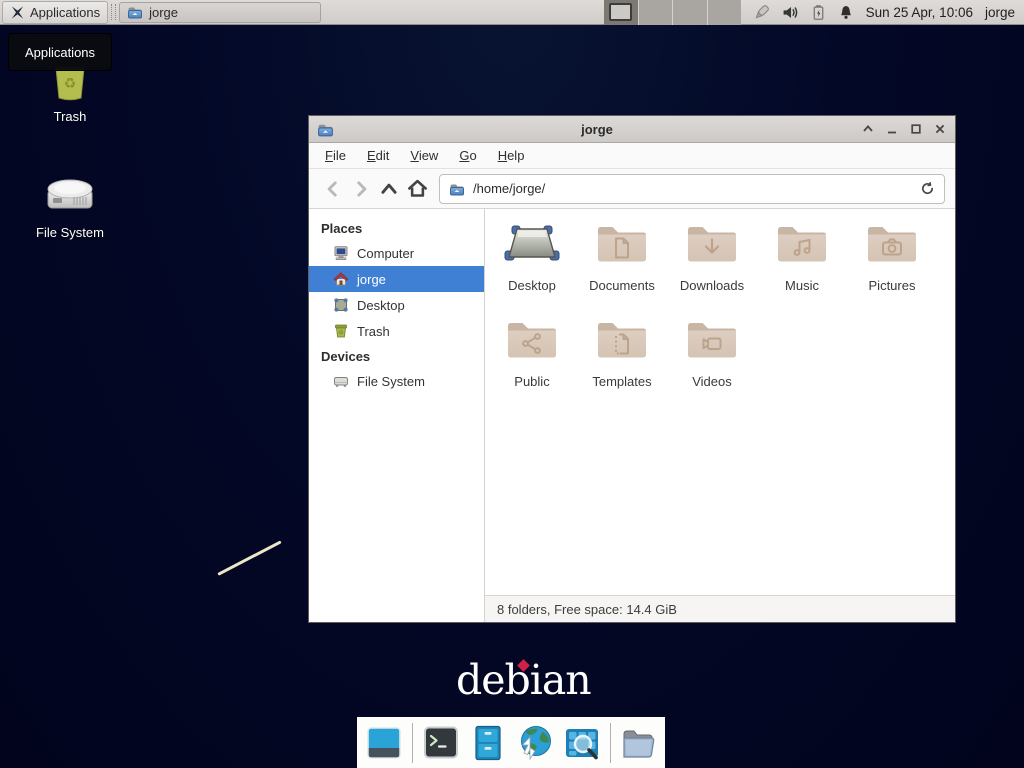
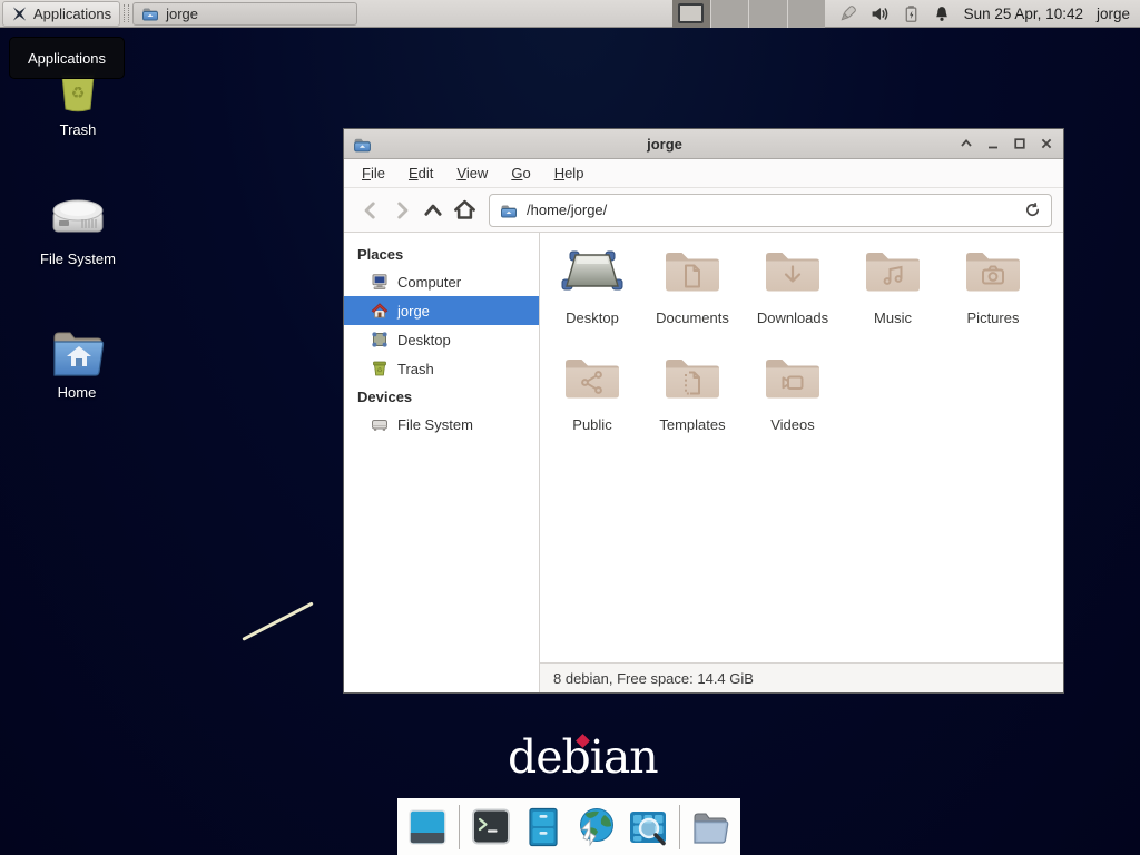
  Applications
  jorge
- Sun 25 Apr, 10:06
+ Sun 25 Apr, 10:42
  jorge
  Applications
  ♻
  Trash
  File System
+ Home
  debian
  jorge
  File
  Edit
  View
  Go
  Help
  /home/jorge/
  Places
  Computer
  jorge
  Desktop
  Trash
  Devices
  File System
  Desktop
  Documents
  Downloads
  Music
  Pictures
  Public
  Templates
  Videos
- 8 folders, Free space: 14.4 GiB
+ 8 debian, Free space: 14.4 GiB
